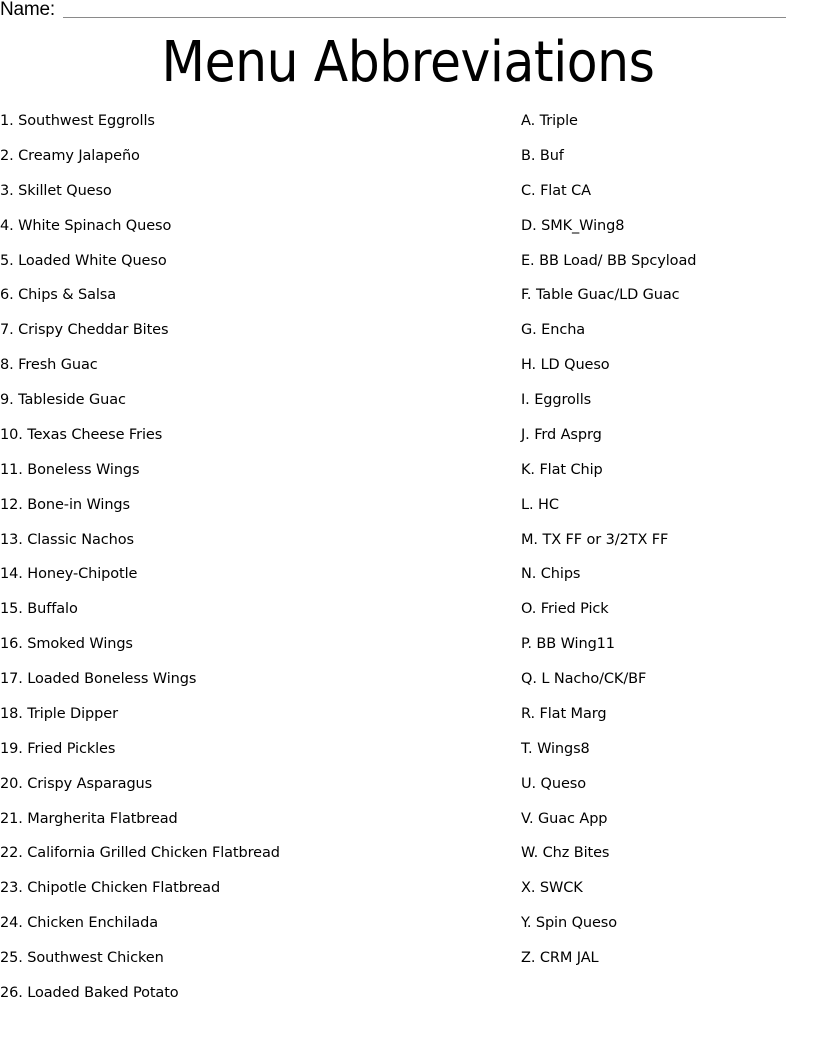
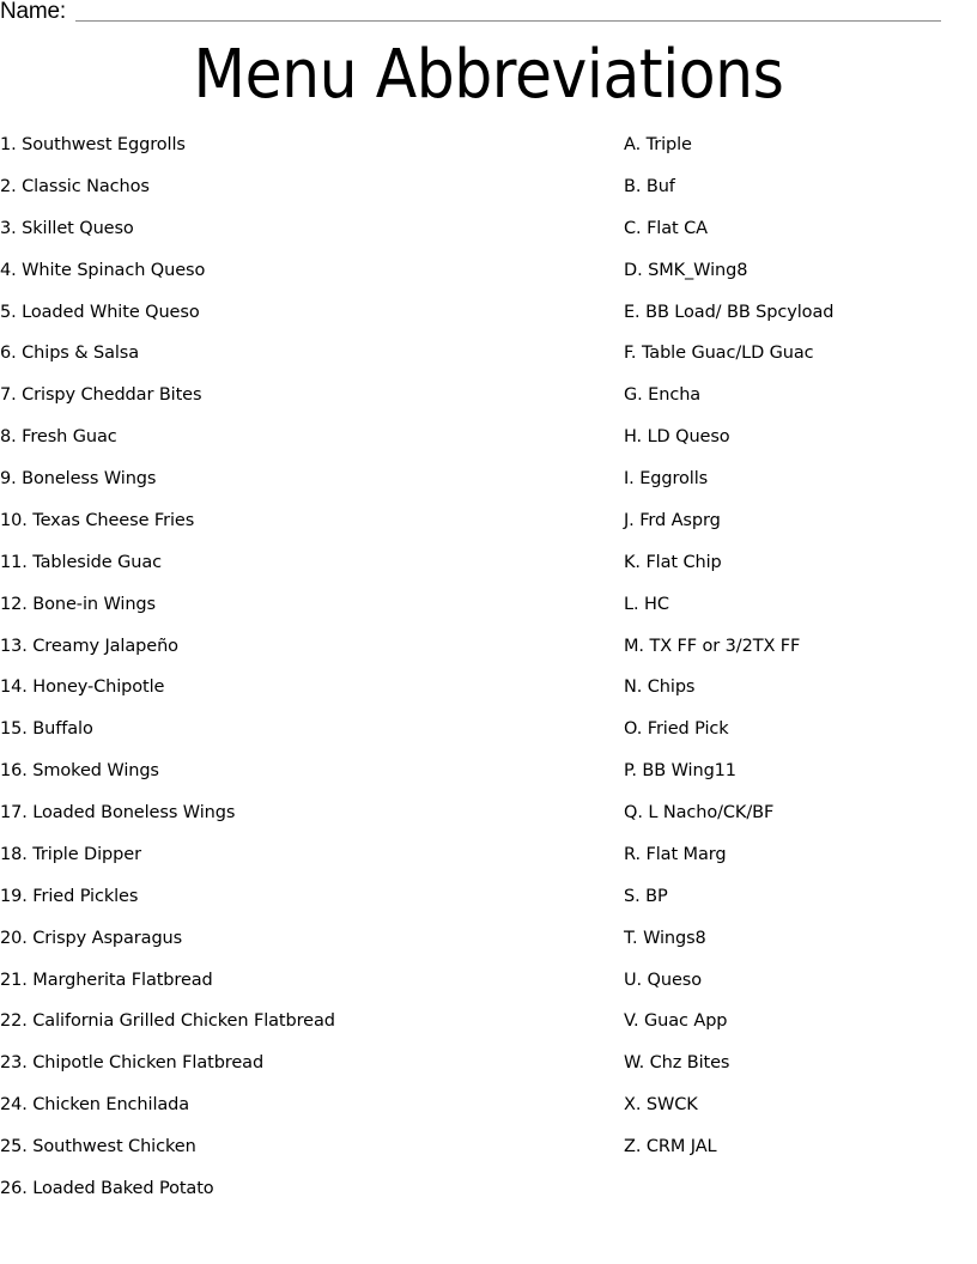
  Name:
  Menu Abbreviations
  1. Southwest Eggrolls
- 2. Creamy Jalapeño
+ 2. Classic Nachos
  3. Skillet Queso
  4. White Spinach Queso
  5. Loaded White Queso
  6. Chips & Salsa
  7. Crispy Cheddar Bites
  8. Fresh Guac
- 9. Tableside Guac
+ 9. Boneless Wings
  10. Texas Cheese Fries
- 11. Boneless Wings
+ 11. Tableside Guac
  12. Bone-in Wings
- 13. Classic Nachos
+ 13. Creamy Jalapeño
  14. Honey-Chipotle
  15. Buffalo
  16. Smoked Wings
  17. Loaded Boneless Wings
  18. Triple Dipper
  19. Fried Pickles
  20. Crispy Asparagus
  21. Margherita Flatbread
  22. California Grilled Chicken Flatbread
  23. Chipotle Chicken Flatbread
  24. Chicken Enchilada
  25. Southwest Chicken
  26. Loaded Baked Potato
  A. Triple
  B. Buf
  C. Flat CA
  D. SMK_Wing8
  E. BB Load/ BB Spcyload
  F. Table Guac/LD Guac
  G. Encha
  H. LD Queso
  I. Eggrolls
  J. Frd Asprg
  K. Flat Chip
  L. HC
  M. TX FF or 3/2TX FF
  N. Chips
  O. Fried Pick
  P. BB Wing11
  Q. L Nacho/CK/BF
  R. Flat Marg
+ S. BP
  T. Wings8
  U. Queso
  V. Guac App
  W. Chz Bites
  X. SWCK
- Y. Spin Queso
  Z. CRM JAL
